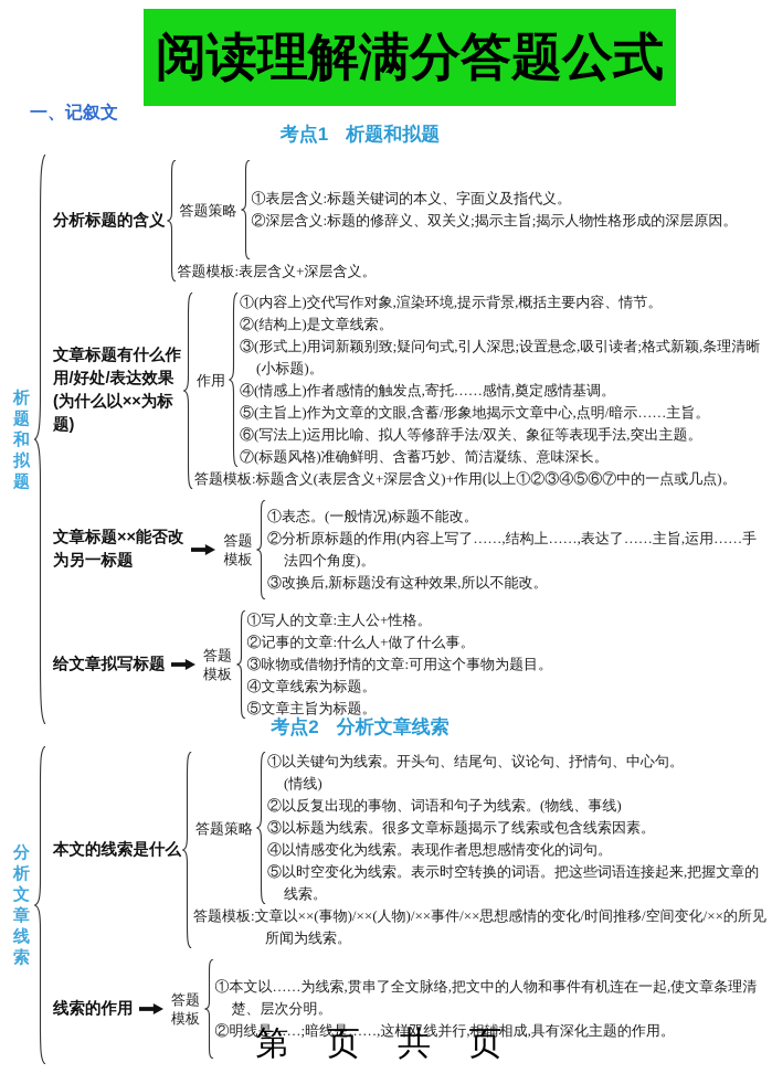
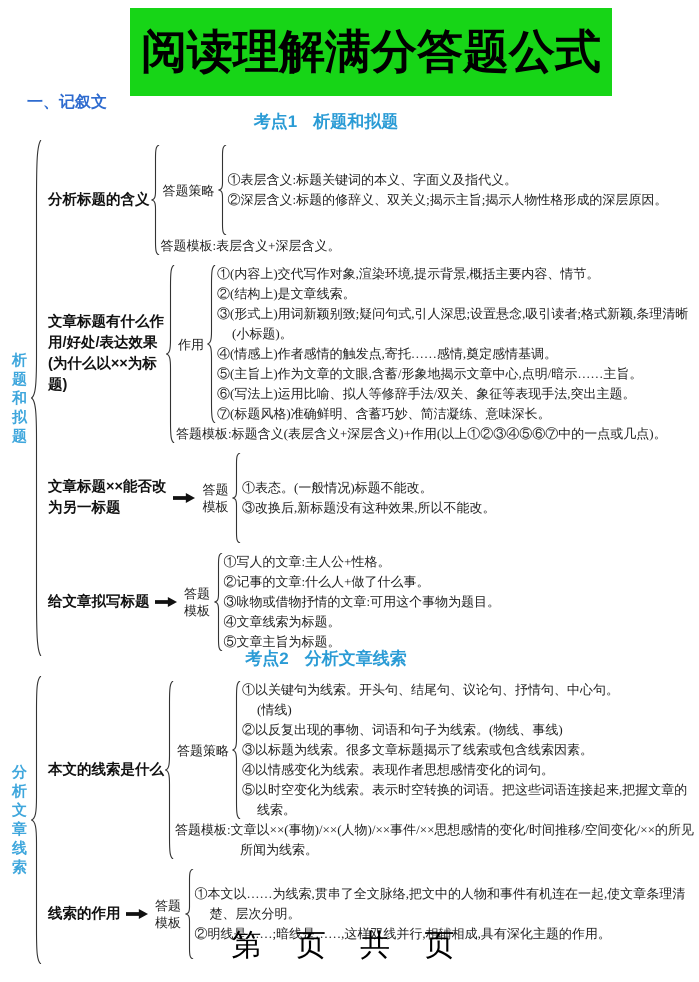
  阅读理解满分答题公式
  一、记叙文
  考点1 析题和拟题
  析题和拟题
  分析标题的含义
  答题策略
  ①表层含义:标题关键词的本义、字面义及指代义。
  ②深层含义:标题的修辞义、双关义;揭示主旨;揭示人物性格形成的深层原因。
  答题模板:表层含义+深层含义。
  文章标题有什么作用/好处/表达效果(为什么以××为标题)
  作用
  ①(内容上)交代写作对象,渲染环境,提示背景,概括主要内容、情节。
  ②(结构上)是文章线索。
  ③(形式上)用词新颖别致;疑问句式,引人深思;设置悬念,吸引读者;格式新颖,条理清晰(小标题)。
  ④(情感上)作者感情的触发点,寄托……感情,奠定感情基调。
  ⑤(主旨上)作为文章的文眼,含蓄/形象地揭示文章中心,点明/暗示……主旨。
  ⑥(写法上)运用比喻、拟人等修辞手法/双关、象征等表现手法,突出主题。
  ⑦(标题风格)准确鲜明、含蓄巧妙、简洁凝练、意味深长。
  答题模板:标题含义(表层含义+深层含义)+作用(以上①②③④⑤⑥⑦中的一点或几点)。
  文章标题××能否改为另一标题
  答题模板
  ①表态。(一般情况)标题不能改。
- ②分析原标题的作用(内容上写了……,结构上……,表达了……主旨,运用……手法四个角度)。
  ③改换后,新标题没有这种效果,所以不能改。
  给文章拟写标题
  答题模板
  ①写人的文章:主人公+性格。
  ②记事的文章:什么人+做了什么事。
  ③咏物或借物抒情的文章:可用这个事物为题目。
  ④文章线索为标题。
  ⑤文章主旨为标题。
  考点2 分析文章线索
  分析文章线索
  本文的线索是什么
  答题策略
  ①以关键句为线索。开头句、结尾句、议论句、抒情句、中心句。
  (情线)
  ②以反复出现的事物、词语和句子为线索。(物线、事线)
  ③以标题为线索。很多文章标题揭示了线索或包含线索因素。
  ④以情感变化为线索。表现作者思想感情变化的词句。
  ⑤以时空变化为线索。表示时空转换的词语。把这些词语连接起来,把握文章的线索。
  答题模板:文章以××(事物)/××(人物)/××事件/××思想感情的变化/时间推移/空间变化/××的所见所闻为线索。
  线索的作用
  答题模板
  ①本文以……为线索,贯串了全文脉络,把文中的人物和事件有机连在一起,使文章条理清楚、层次分明。
  ②明线是……;暗线是……,这样双线并行,相辅相成,具有深化主题的作用。
  第 页 共 页
